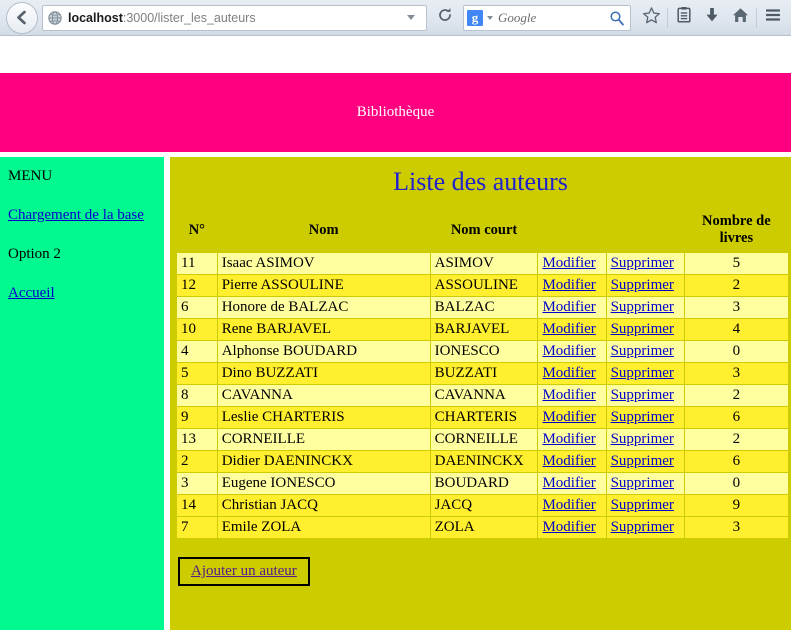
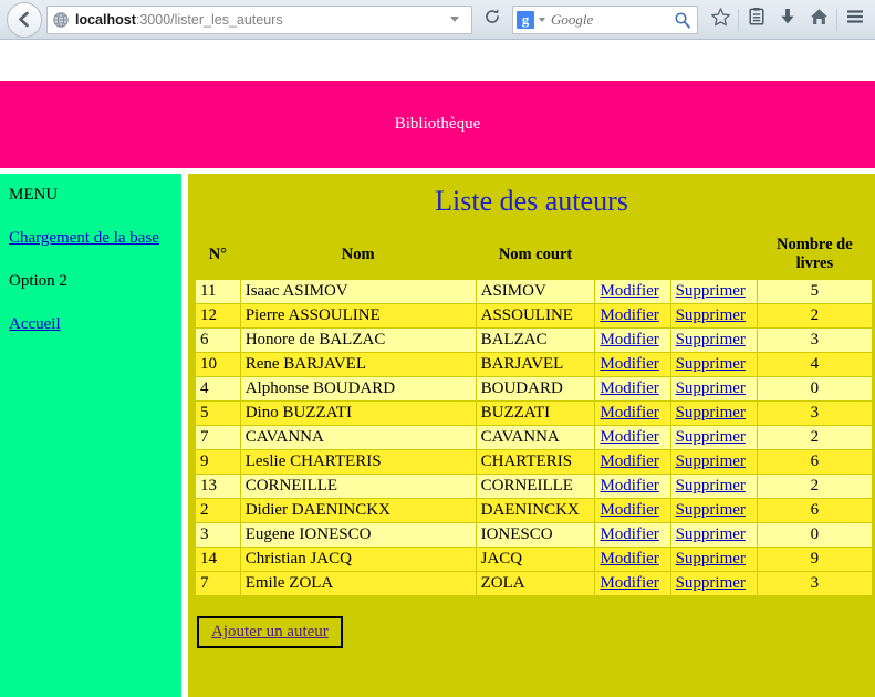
  localhost:3000/lister_les_auteurs
  g
  Google
  Bibliothèque
  MENU
  Chargement de la base
  Option 2
  Accueil
  Liste des auteurs
  N°	Nom	Nom court			Nombre de livres
  11	Isaac ASIMOV	ASIMOV	Modifier	Supprimer	5
  12	Pierre ASSOULINE	ASSOULINE	Modifier	Supprimer	2
  6	Honore de BALZAC	BALZAC	Modifier	Supprimer	3
  10	Rene BARJAVEL	BARJAVEL	Modifier	Supprimer	4
- 4	Alphonse BOUDARD	IONESCO	Modifier	Supprimer	0
+ 4	Alphonse BOUDARD	BOUDARD	Modifier	Supprimer	0
  5	Dino BUZZATI	BUZZATI	Modifier	Supprimer	3
- 8	CAVANNA	CAVANNA	Modifier	Supprimer	2
+ 7	CAVANNA	CAVANNA	Modifier	Supprimer	2
  9	Leslie CHARTERIS	CHARTERIS	Modifier	Supprimer	6
  13	CORNEILLE	CORNEILLE	Modifier	Supprimer	2
  2	Didier DAENINCKX	DAENINCKX	Modifier	Supprimer	6
- 3	Eugene IONESCO	BOUDARD	Modifier	Supprimer	0
+ 3	Eugene IONESCO	IONESCO	Modifier	Supprimer	0
  14	Christian JACQ	JACQ	Modifier	Supprimer	9
  7	Emile ZOLA	ZOLA	Modifier	Supprimer	3
  Ajouter un auteur
